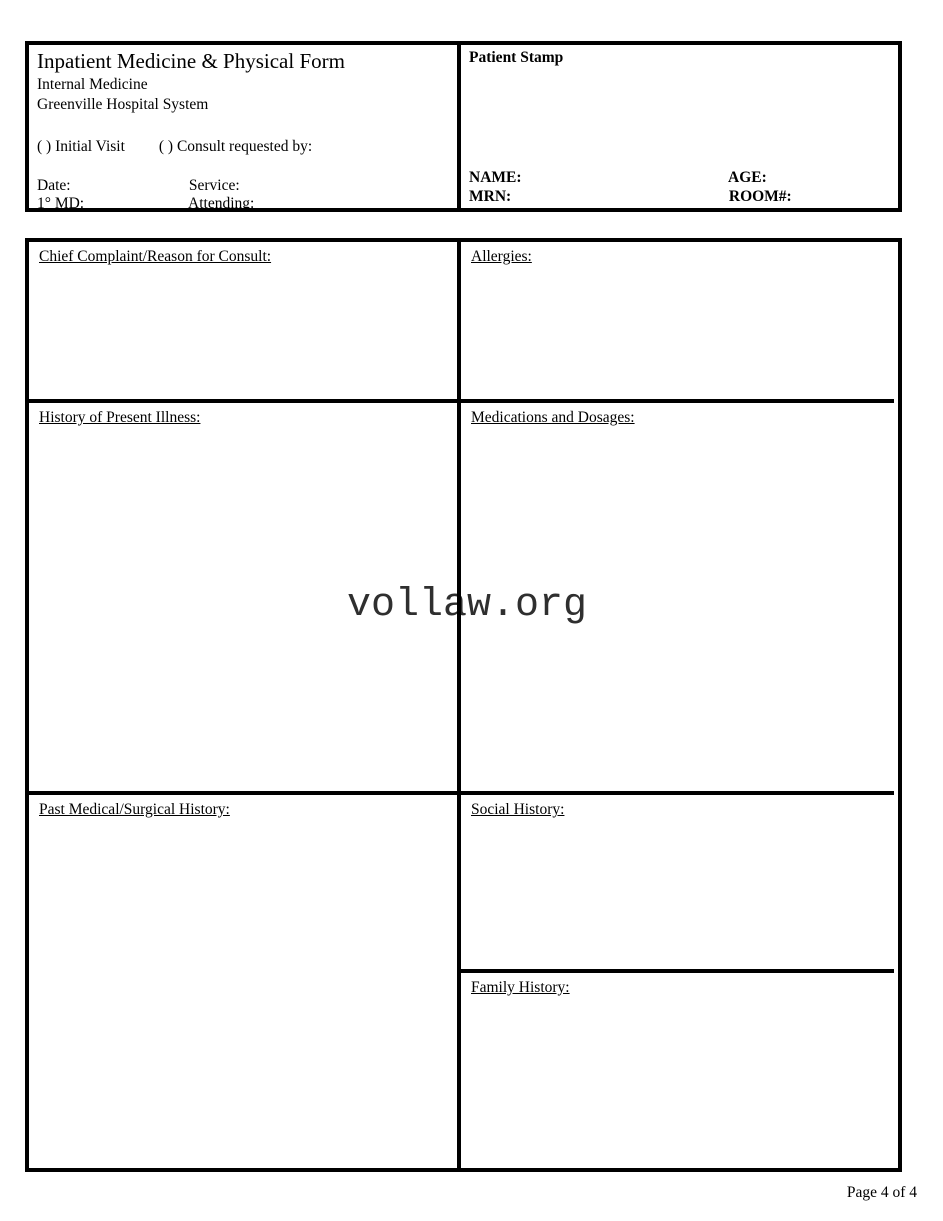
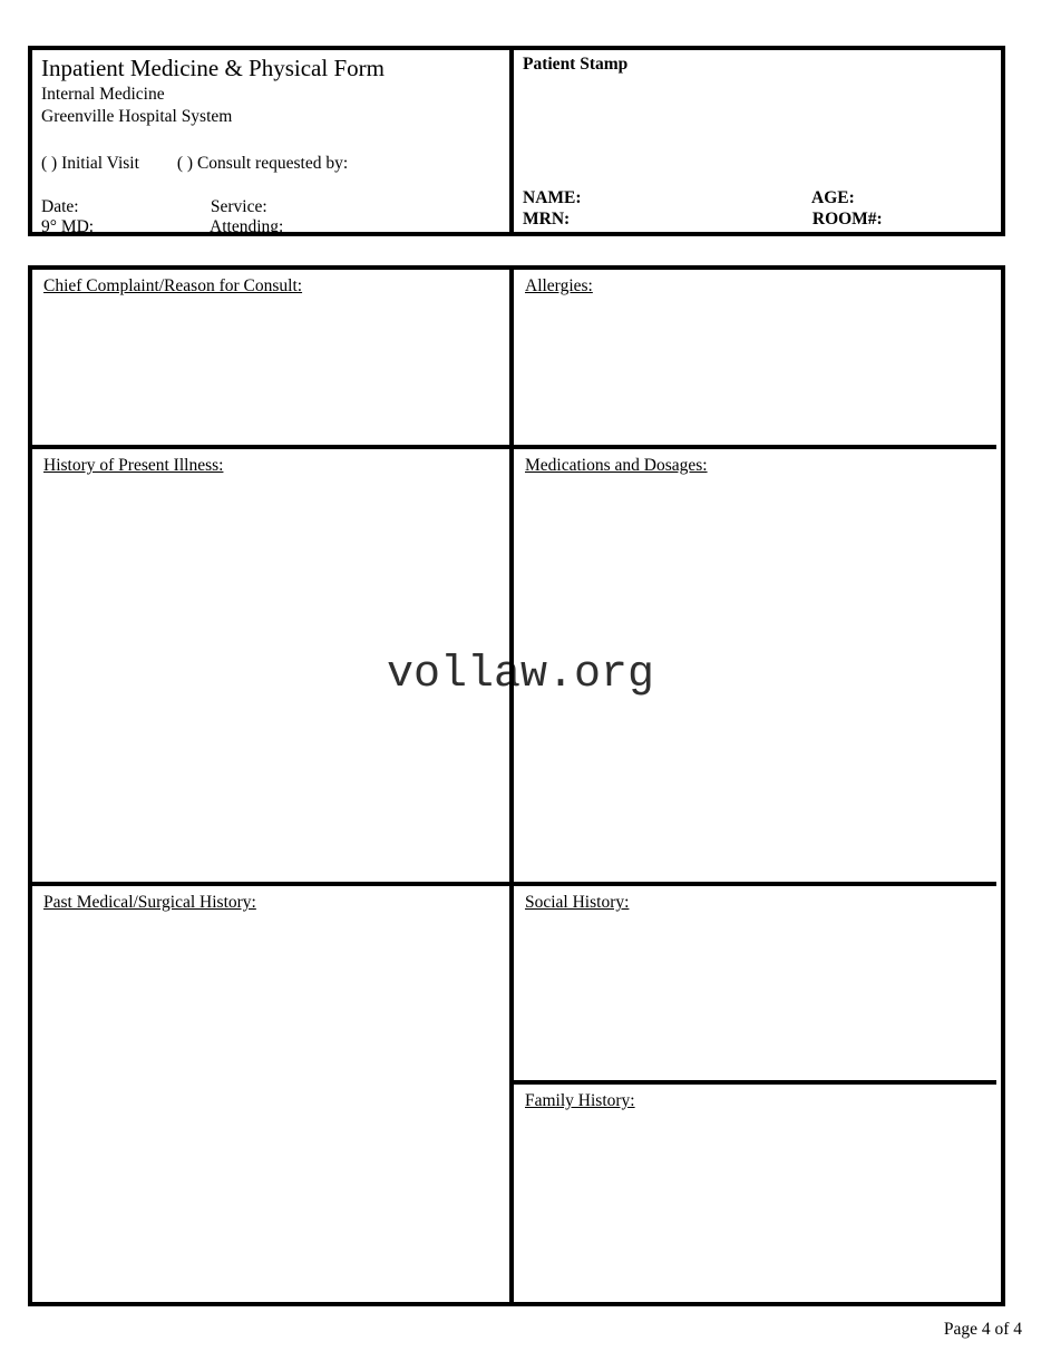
  vollaw.org
  Inpatient Medicine & Physical Form
  Internal Medicine
  Greenville Hospital System
  ( ) Initial Visit ( ) Consult requested by:
  Date: Service:
- 1° MD: Attending:
+ 9° MD: Attending:
  Patient Stamp
  NAME: AGE:
  MRN: ROOM#:
  Chief Complaint/Reason for Consult:
  History of Present Illness:
  Past Medical/Surgical History:
  Allergies:
  Medications and Dosages:
  Social History:
  Family History:
  Page 4 of 4
